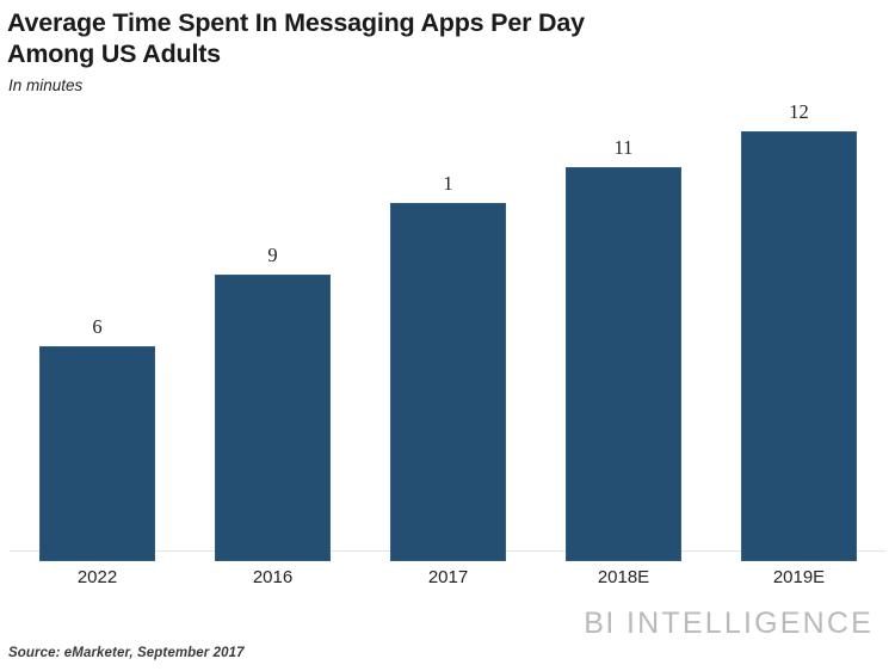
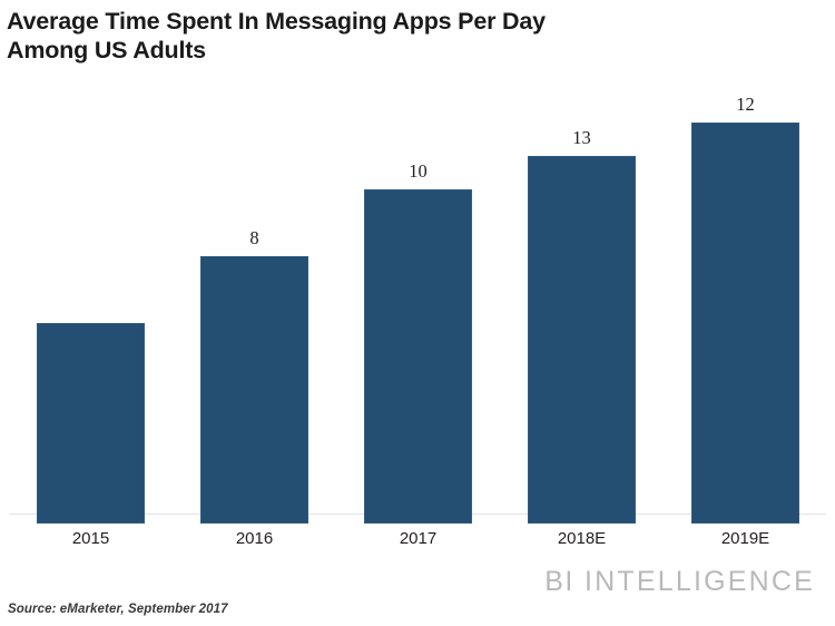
  Average Time Spent In Messaging Apps Per Day
  Among US Adults
- In minutes
- 6
- 2022
+ 2015
- 9
+ 8
  2016
- 1
+ 10
  2017
- 11
+ 13
  2018E
  12
  2019E
  Source: eMarketer, September 2017
  BI INTELLIGENCE
